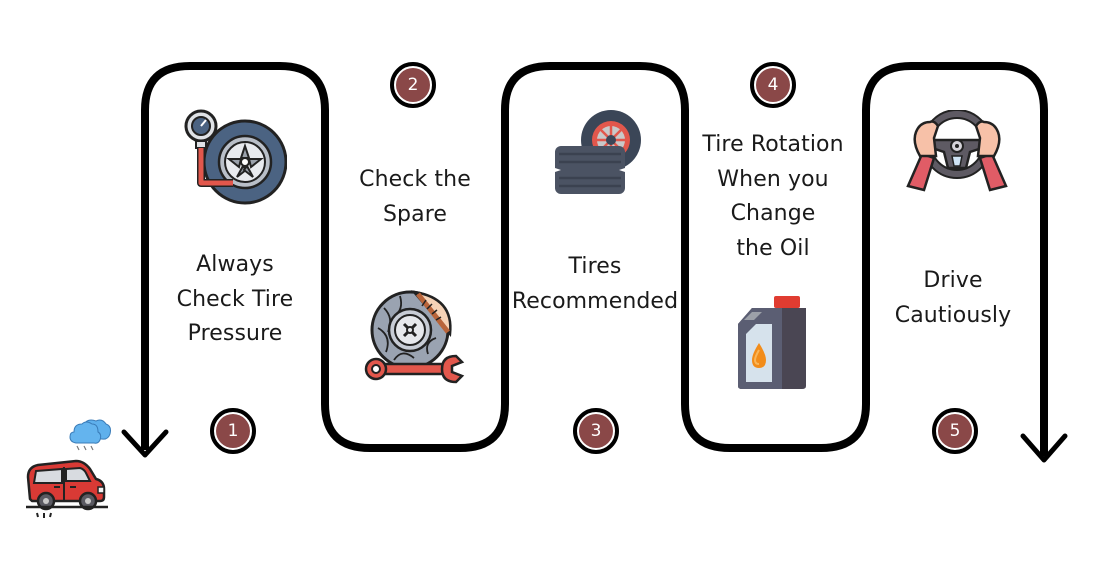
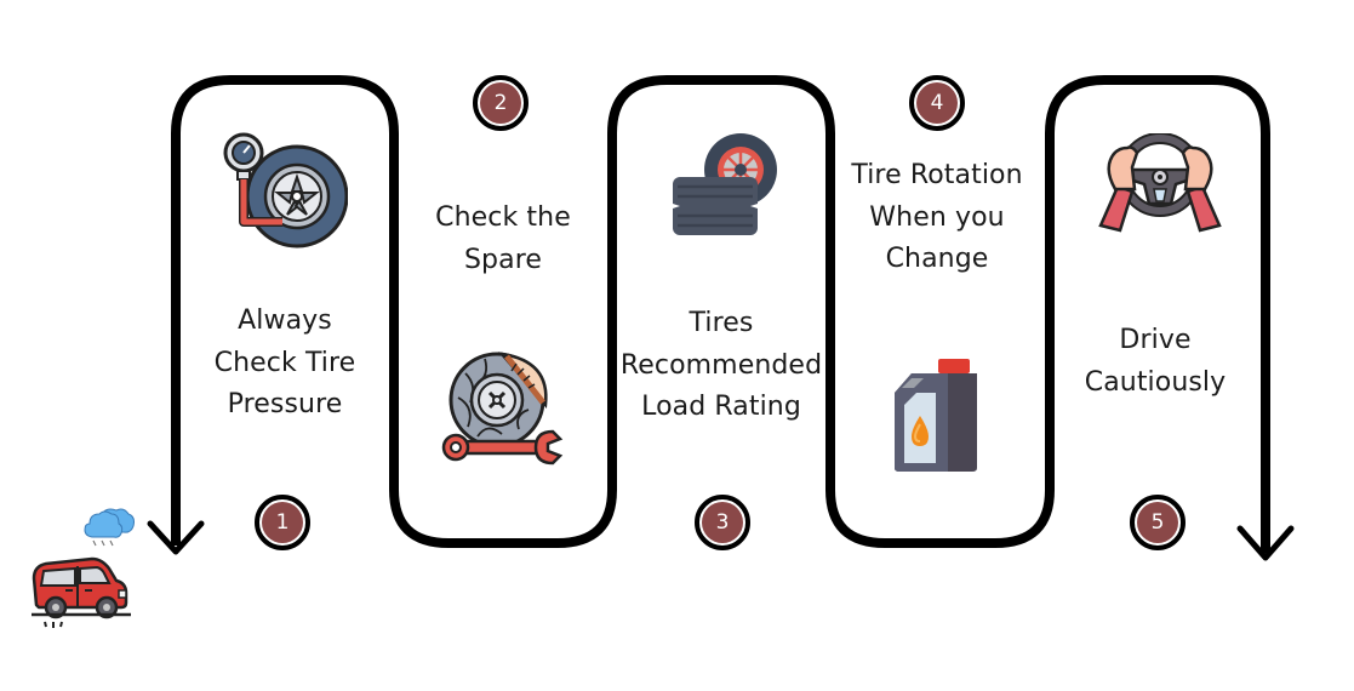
  Always
  Check Tire
  Pressure
  Check the
  Spare
  Tires
  Recommended
+ Load Rating
  Tire Rotation
  When you
  Change
- the Oil
  Drive
  Cautiously
  1
  2
  3
  4
  5
